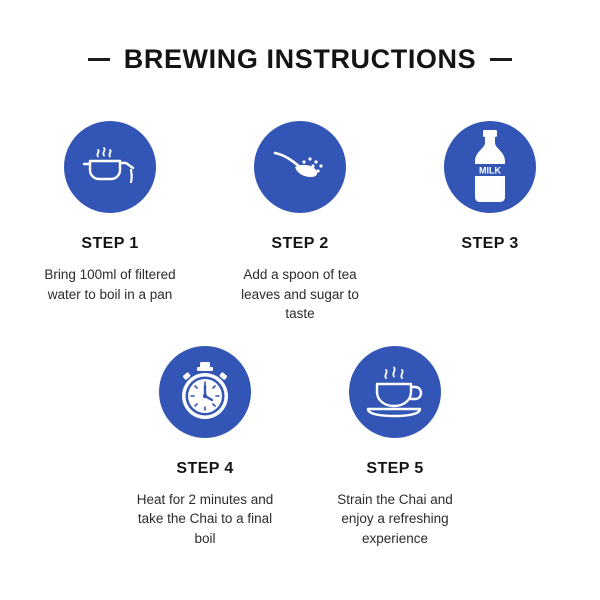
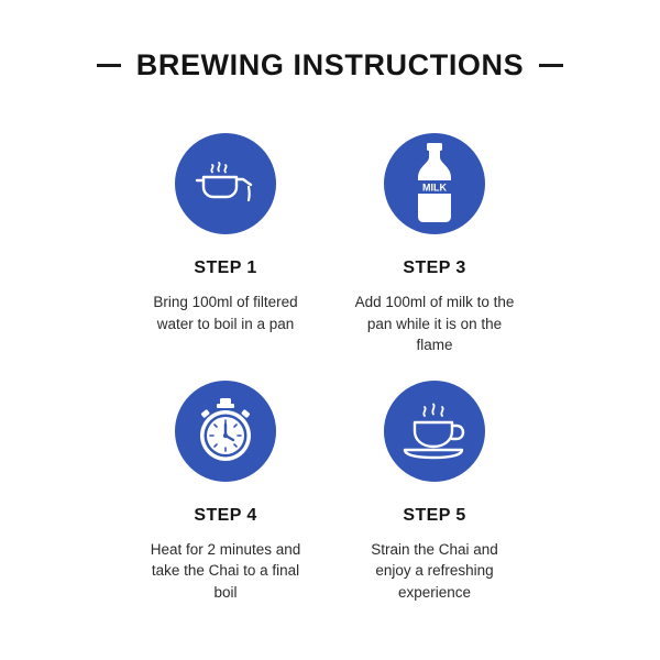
  BREWING INSTRUCTIONS
  STEP 1
  Bring 100ml of filtered water to boil in a pan
- STEP 2
- Add a spoon of tea leaves and sugar to taste
  MILK
  STEP 3
+ Add 100ml of milk to the pan while it is on the flame
  STEP 4
  Heat for 2 minutes and take the Chai to a final boil
  STEP 5
  Strain the Chai and enjoy a refreshing experience
